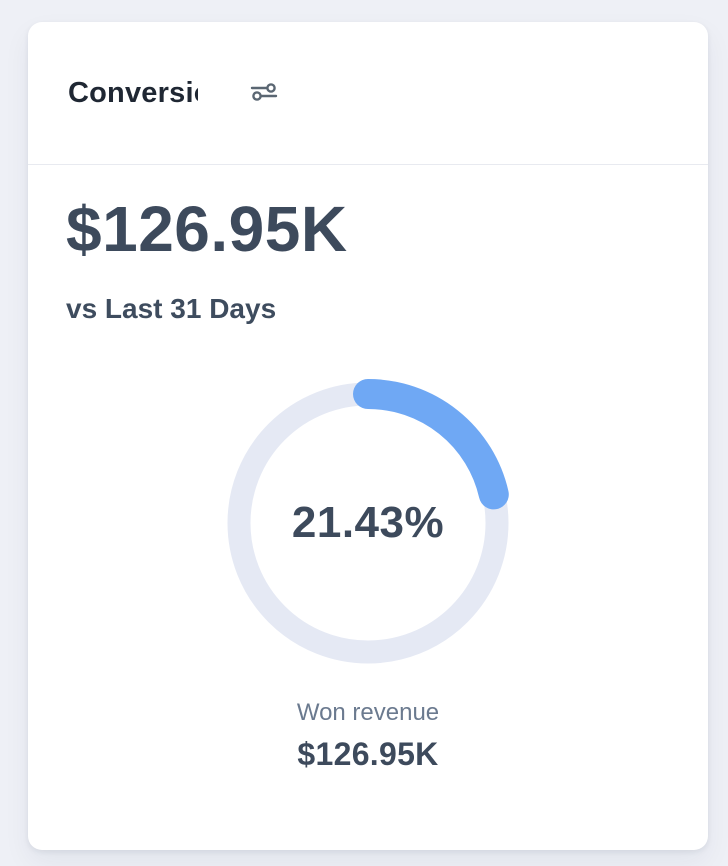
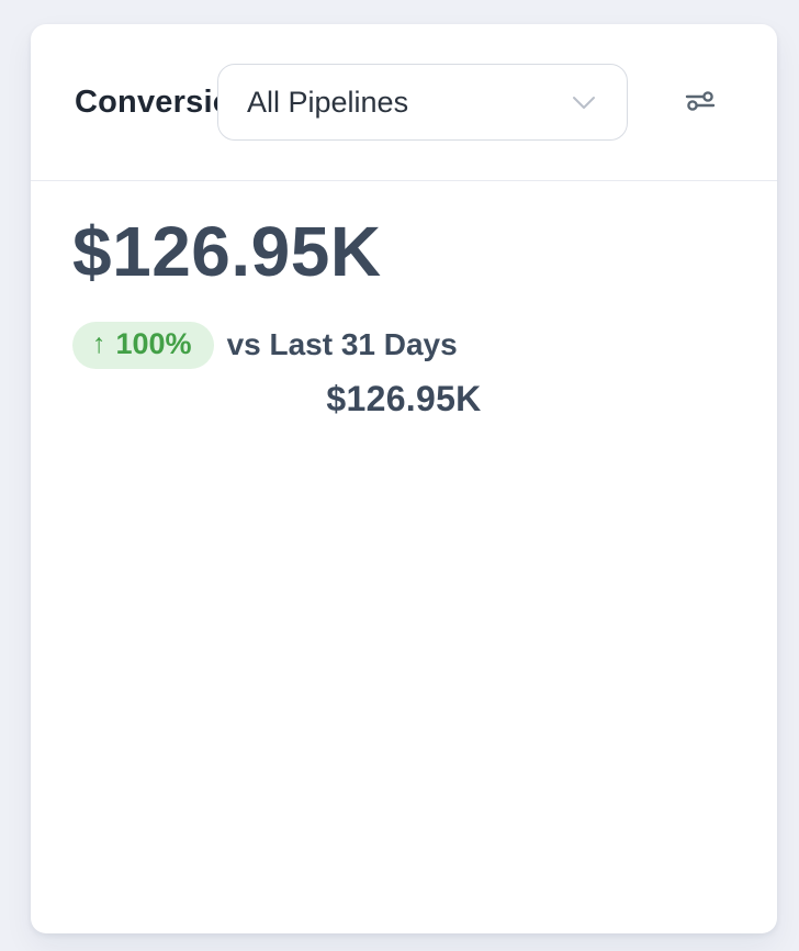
  Conversi
+ All Pipelines
  $126.95K
+ ↑
+ 100%
  vs Last 31 Days
- 21.43%
- Won revenue
  $126.95K
